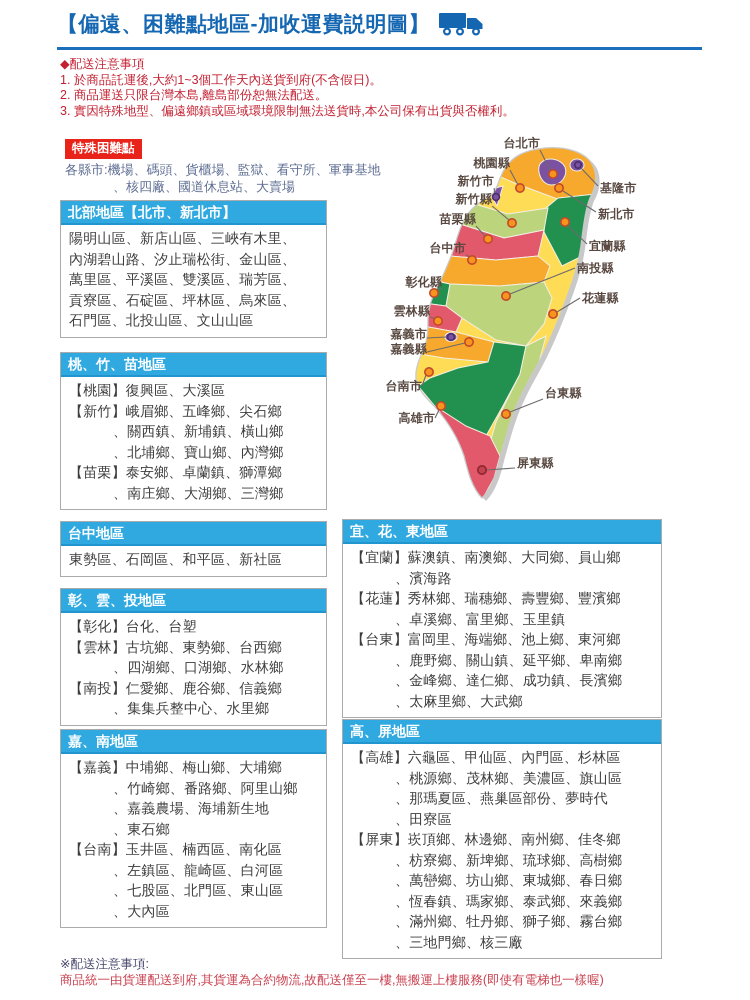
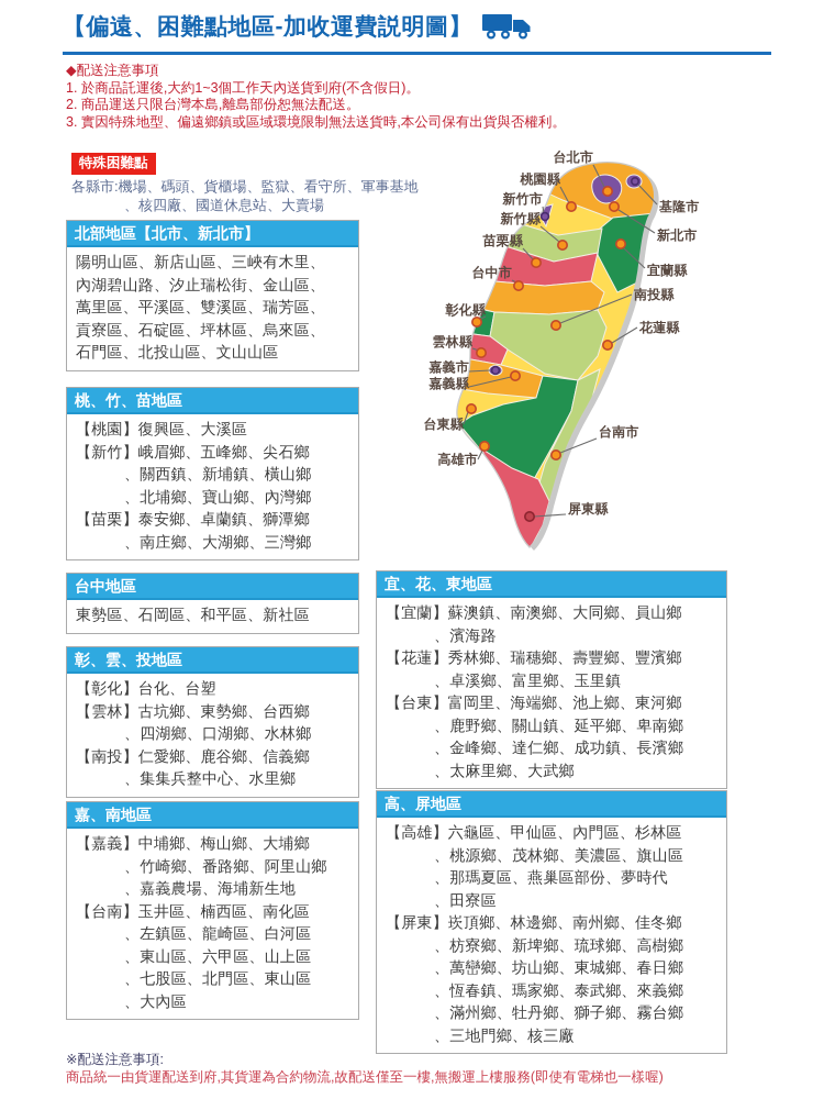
  【偏遠、困難點地區-加收運費説明圖】
  ◆配送注意事項
  1. 於商品託運後,大約1~3個工作天內送貨到府(不含假日)。
  2. 商品運送只限台灣本島,離島部份恕無法配送。
  3. 實因特殊地型、偏遠鄉鎮或區域環境限制無法送貨時,本公司保有出貨與否權利。
  特殊困難點
  各縣市:機場、碼頭、貨櫃場、監獄、看守所、軍事基地
  、核四廠、國道休息站、大賣場
  台北市
  桃園縣
  新竹市
  新竹縣
  苗栗縣
  台中市
  彰化縣
  雲林縣
  嘉義市
  嘉義縣
- 台南市
+ 台東縣
  高雄市
  基隆市
  新北市
  宜蘭縣
  南投縣
  花蓮縣
- 台東縣
+ 台南市
  屏東縣
  北部地區【北市、新北市】
  陽明山區、新店山區、三峽有木里、
  內湖碧山路、汐止瑞松街、金山區、
  萬里區、平溪區、雙溪區、瑞芳區、
  貢寮區、石碇區、坪林區、烏來區、
  石門區、北投山區、文山山區
  桃、竹、苗地區
  【桃園】復興區、大溪區
  【新竹】峨眉鄉、五峰鄉、尖石鄉
  、關西鎮、新埔鎮、橫山鄉
  、北埔鄉、寶山鄉、內灣鄉
  【苗栗】泰安鄉、卓蘭鎮、獅潭鄉
  、南庄鄉、大湖鄉、三灣鄉
  台中地區
  東勢區、石岡區、和平區、新社區
  彰、雲、投地區
  【彰化】台化、台塑
  【雲林】古坑鄉、東勢鄉、台西鄉
  、四湖鄉、口湖鄉、水林鄉
  【南投】仁愛鄉、鹿谷鄉、信義鄉
  、集集兵整中心、水里鄉
  嘉、南地區
  【嘉義】中埔鄉、梅山鄉、大埔鄉
  、竹崎鄉、番路鄉、阿里山鄉
  、嘉義農場、海埔新生地
- 、東石鄉
  【台南】玉井區、楠西區、南化區
  、左鎮區、龍崎區、白河區
+ 、東山區、六甲區、山上區
  、七股區、北門區、東山區
  、大內區
  宜、花、東地區
  【宜蘭】蘇澳鎮、南澳鄉、大同鄉、員山鄉
  、濱海路
  【花蓮】秀林鄉、瑞穗鄉、壽豐鄉、豐濱鄉
  、卓溪鄉、富里鄉、玉里鎮
  【台東】富岡里、海端鄉、池上鄉、東河鄉
  、鹿野鄉、關山鎮、延平鄉、卑南鄉
  、金峰鄉、達仁鄉、成功鎮、長濱鄉
  、太麻里鄉、大武鄉
  高、屏地區
  【高雄】六龜區、甲仙區、內門區、杉林區
  、桃源鄉、茂林鄉、美濃區、旗山區
  、那瑪夏區、燕巢區部份、夢時代
  、田寮區
  【屏東】崁頂鄉、林邊鄉、南州鄉、佳冬鄉
  、枋寮鄉、新埤鄉、琉球鄉、高樹鄉
  、萬巒鄉、坊山鄉、東城鄉、春日鄉
  、恆春鎮、瑪家鄉、泰武鄉、來義鄉
  、滿州鄉、牡丹鄉、獅子鄉、霧台鄉
  、三地門鄉、核三廠
  ※配送注意事項:
  商品統一由貨運配送到府,其貨運為合約物流,故配送僅至一樓,無搬運上樓服務(即使有電梯也一樣喔)
